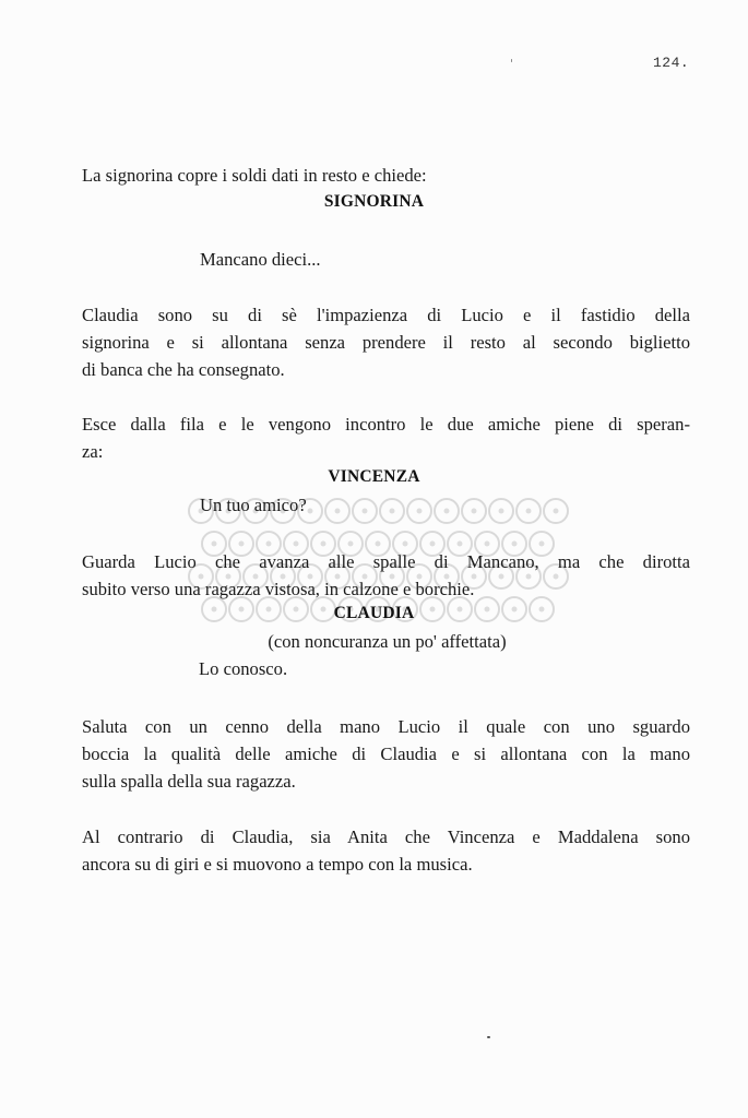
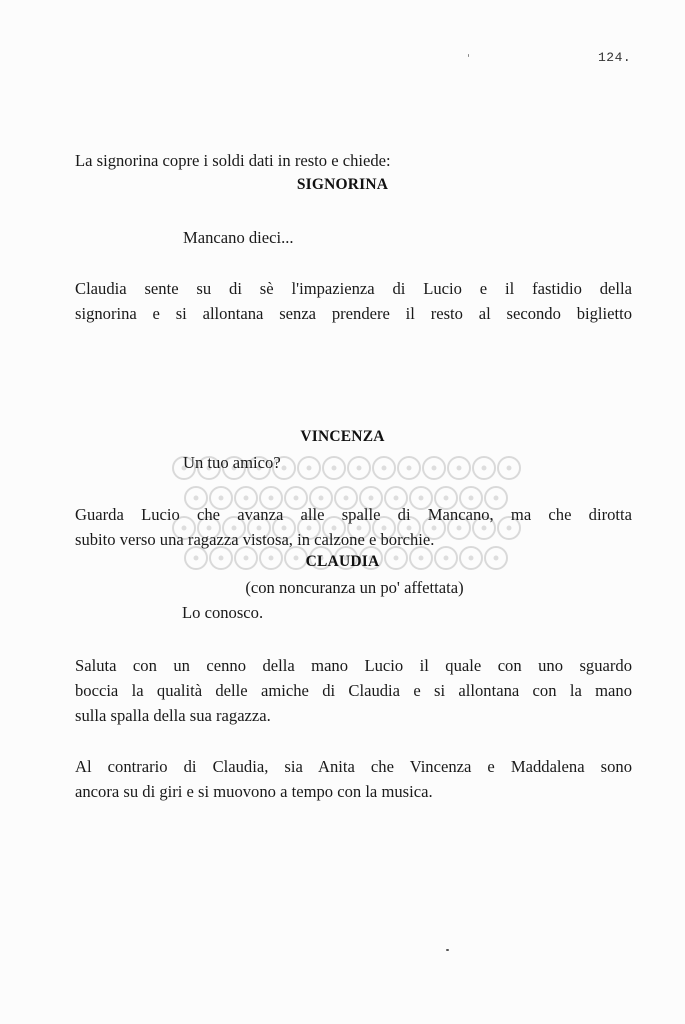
  124.
  La signorina copre i soldi dati in resto e chiede:
  SIGNORINA
  Mancano dieci...
- Claudia sono su di sè l'impazienza di Lucio e il fastidio della
+ Claudia sente su di sè l'impazienza di Lucio e il fastidio della
  signorina e si allontana senza prendere il resto al secondo biglietto
- di banca che ha consegnato.
- Esce dalla fila e le vengono incontro le due amiche piene di speran-
- za:
  VINCENZA
  Un tuo amico?
  Guarda Lucio che avanza alle spalle di Mancano, ma che dirotta
  subito verso una ragazza vistosa, in calzone e borchie.
  CLAUDIA
  (con noncuranza un po' affettata)
  Lo conosco.
  Saluta con un cenno della mano Lucio il quale con uno sguardo
  boccia la qualità delle amiche di Claudia e si allontana con la mano
  sulla spalla della sua ragazza.
  Al contrario di Claudia, sia Anita che Vincenza e Maddalena sono
  ancora su di giri e si muovono a tempo con la musica.
